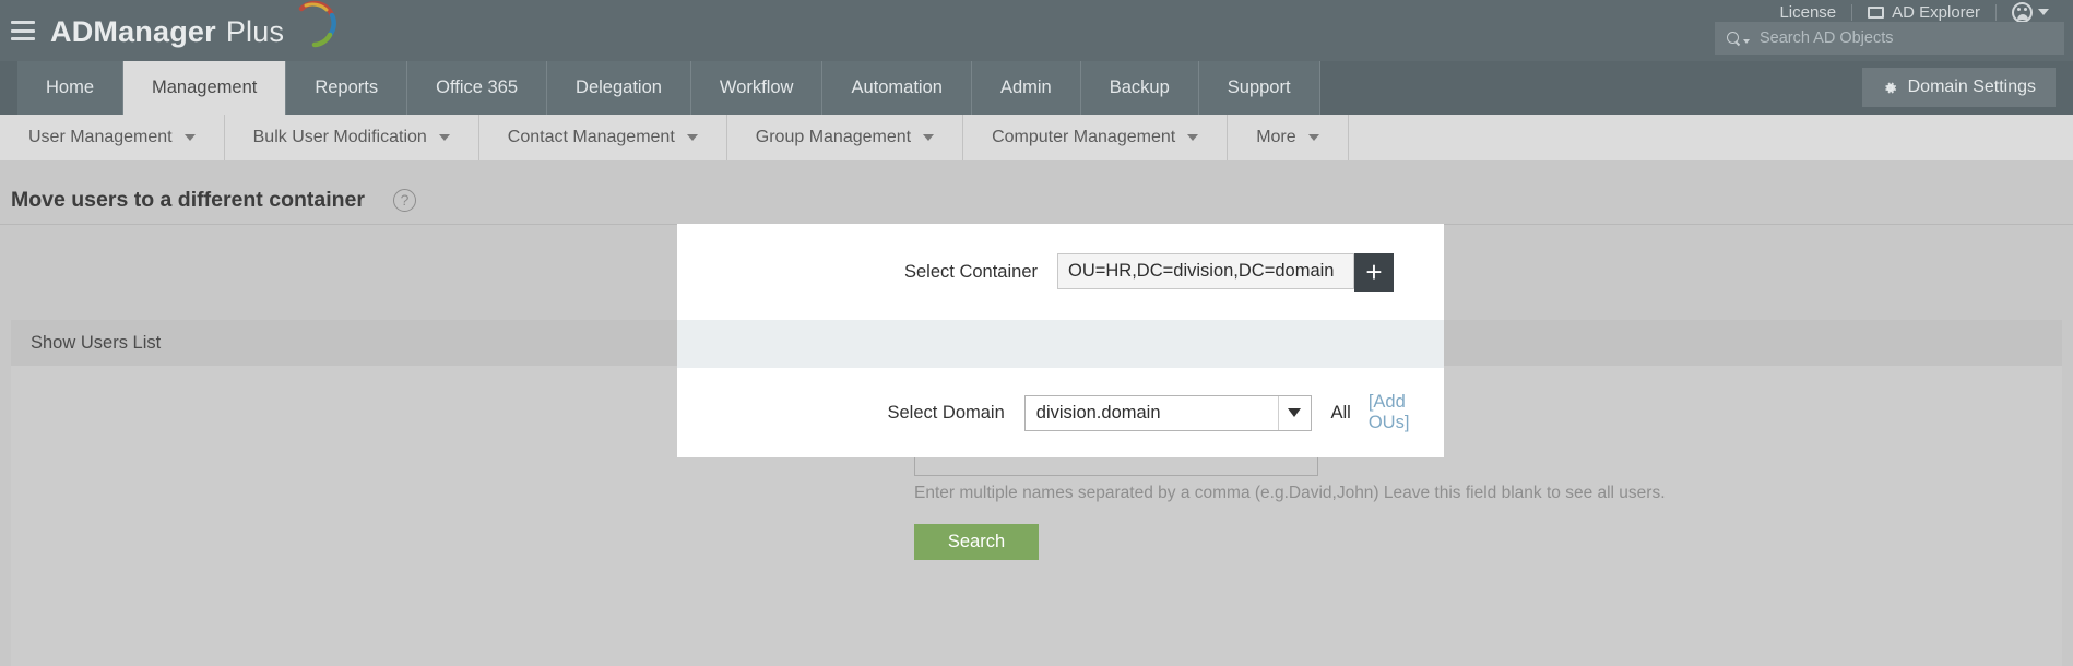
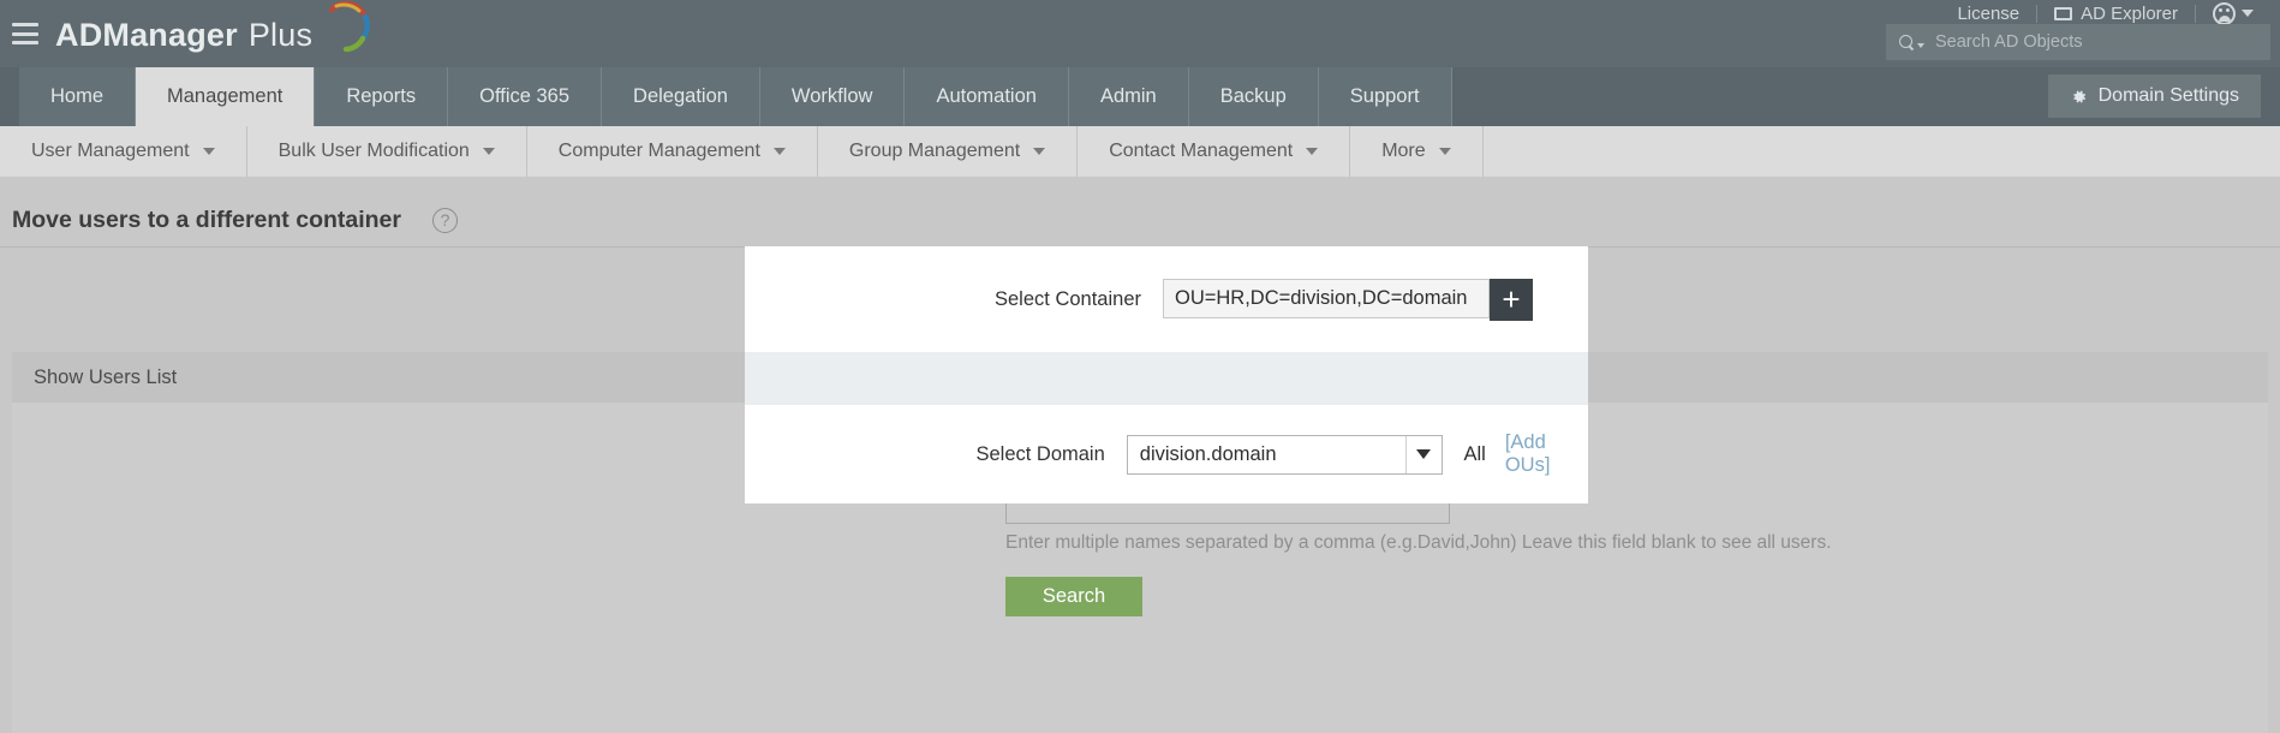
  ADManager
  Plus
  License
  AD Explorer
  Search AD Objects
  Home
  Management
  Reports
  Office 365
  Delegation
  Workflow
  Automation
  Admin
  Backup
  Support
  Domain Settings
  User Management
  Bulk User Modification
- Contact Management
+ Computer Management
  Group Management
- Computer Management
+ Contact Management
  More
  Move users to a different container
  ?
  Show Users List
  Enter multiple names separated by a comma (e.g.David,John) Leave this field blank to see all users.
  Search
  Select Container
  OU=HR,DC=division,DC=domain
  +
  Select Domain
  division.domain
  All
  [Add OUs]
